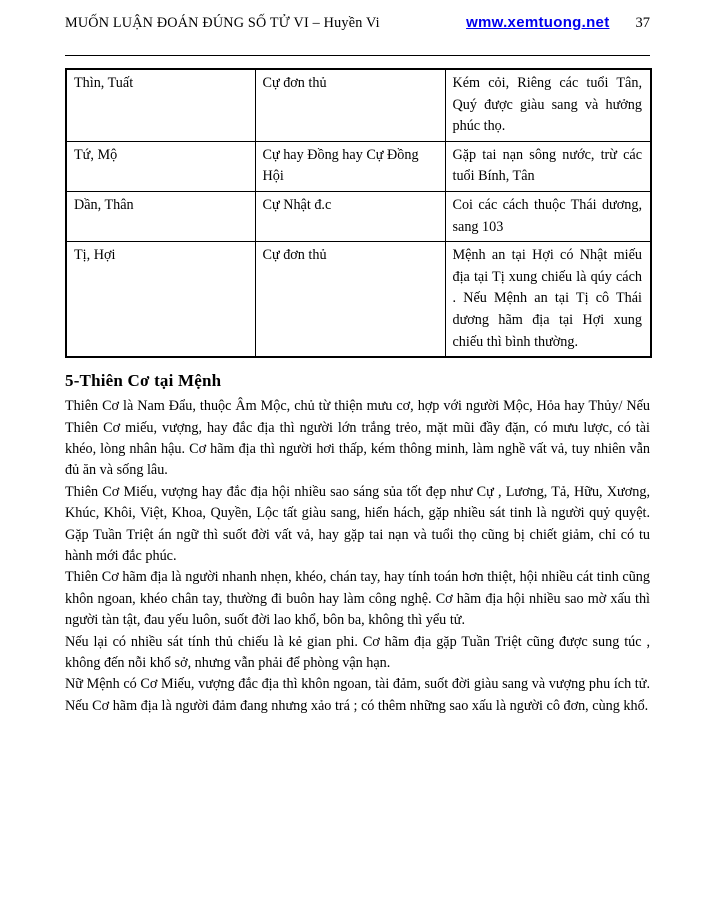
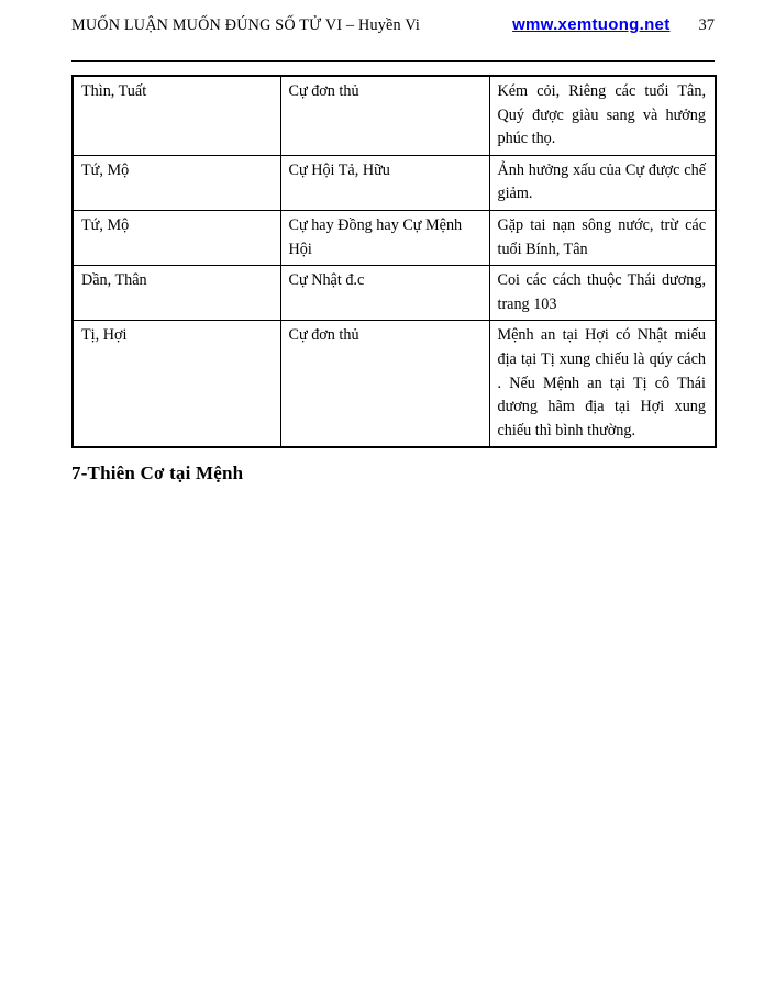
- MUỐN LUẬN ĐOÁN ĐÚNG SỐ TỬ VI – Huyền Vi
+ MUỐN LUẬN MUỐN ĐÚNG SỐ TỬ VI – Huyền Vi
  wmw.xemtuong.net
  37
  Thìn, Tuất	Cự đơn thủ	Kém cỏi, Riêng các tuổi Tân, Quý được giàu sang và hưởng phúc thọ.
+ Tứ, Mộ	Cự Hội Tả, Hữu	Ảnh hưởng xấu của Cự được chế giảm.
- Tứ, Mộ	Cự hay Đồng hay Cự Đồng Hội	Gặp tai nạn sông nước, trừ các tuổi Bính, Tân
+ Tứ, Mộ	Cự hay Đồng hay Cự Mệnh Hội	Gặp tai nạn sông nước, trừ các tuổi Bính, Tân
- Dần, Thân	Cự Nhật đ.c	Coi các cách thuộc Thái dương, sang 103
+ Dần, Thân	Cự Nhật đ.c	Coi các cách thuộc Thái dương, trang 103
  Tị, Hợi	Cự đơn thủ	Mệnh an tại Hợi có Nhật miếu địa tại Tị xung chiếu là qúy cách . Nếu Mệnh an tại Tị cô Thái dương hãm địa tại Hợi xung chiếu thì bình thường.
- 5-Thiên Cơ tại Mệnh
+ 7-Thiên Cơ tại Mệnh
- Thiên Cơ là Nam Đẩu, thuộc Âm Mộc, chủ từ thiện mưu cơ, hợp với người Mộc, Hỏa hay Thủy/ Nếu Thiên Cơ miếu, vượng, hay đắc địa thì người lớn trắng trẻo, mặt mũi đầy đặn, có mưu lược, có tài khéo, lòng nhân hậu. Cơ hãm địa thì người hơi thấp, kém thông minh, làm nghề vất vả, tuy nhiên vẫn đủ ăn và sống lâu.
- Thiên Cơ Miếu, vượng hay đắc địa hội nhiều sao sáng sủa tốt đẹp như Cự , Lương, Tả, Hữu, Xương, Khúc, Khôi, Việt, Khoa, Quyền, Lộc tất giàu sang, hiển hách, gặp nhiều sát tinh là người quỷ quyệt. Gặp Tuần Triệt án ngữ thì suốt đời vất vả, hay gặp tai nạn và tuổi thọ cũng bị chiết giảm, chỉ có tu hành mới đắc phúc.
- Thiên Cơ hãm địa là người nhanh nhẹn, khéo, chán tay, hay tính toán hơn thiệt, hội nhiều cát tinh cũng khôn ngoan, khéo chân tay, thường đi buôn hay làm công nghệ. Cơ hãm địa hội nhiều sao mờ xấu thì người tàn tật, đau yếu luôn, suốt đời lao khổ, bôn ba, không thì yểu tử.
- Nếu lại có nhiều sát tính thủ chiếu là kẻ gian phi. Cơ hãm địa gặp Tuần Triệt cũng được sung túc , không đến nỗi khổ sở, nhưng vẫn phải để phòng vận hạn.
- Nữ Mệnh có Cơ Miếu, vượng đắc địa thì khôn ngoan, tài đảm, suốt đời giàu sang và vượng phu ích tử. Nếu Cơ hãm địa là người đảm đang nhưng xảo trá ; có thêm những sao xấu là người cô đơn, cùng khổ.
